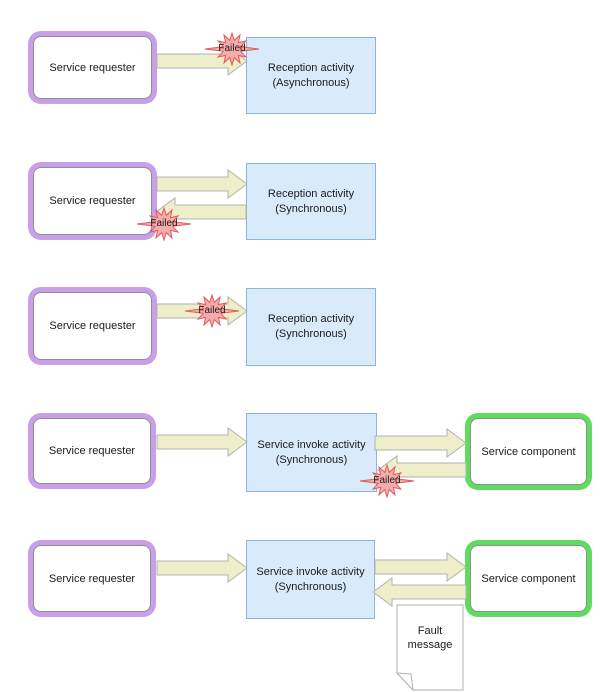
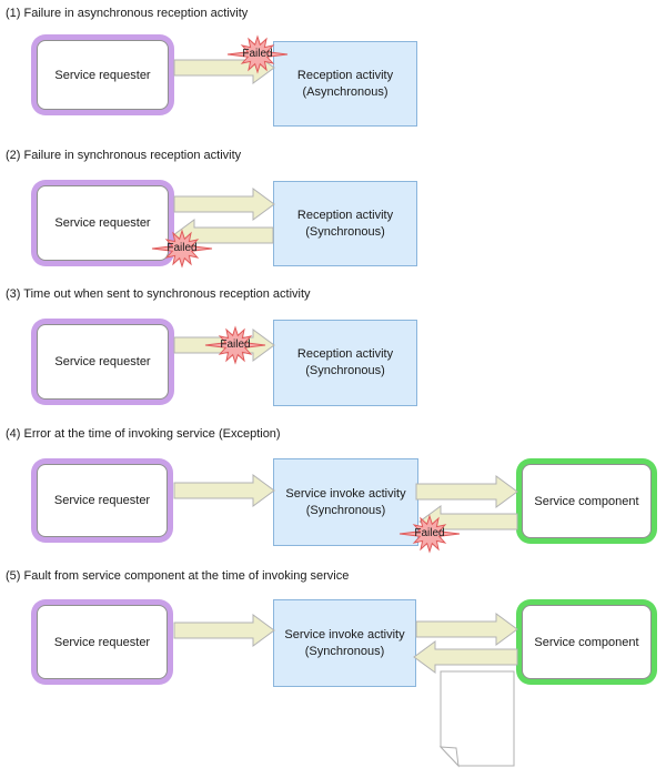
+ (1) Failure in asynchronous reception activity
+ (2) Failure in synchronous reception activity
+ (3) Time out when sent to synchronous reception activity
+ (4) Error at the time of invoking service (Exception)
+ (5) Fault from service component at the time of invoking service
  Service requester
  Service requester
  Service requester
  Service requester
  Service requester
  Reception activity
  (Asynchronous)
  Reception activity
  (Synchronous)
  Reception activity
  (Synchronous)
  Service invoke activity
  (Synchronous)
  Service invoke activity
  (Synchronous)
  Service component
  Service component
  Failed
  Failed
  Failed
  Failed
- Fault
- message
